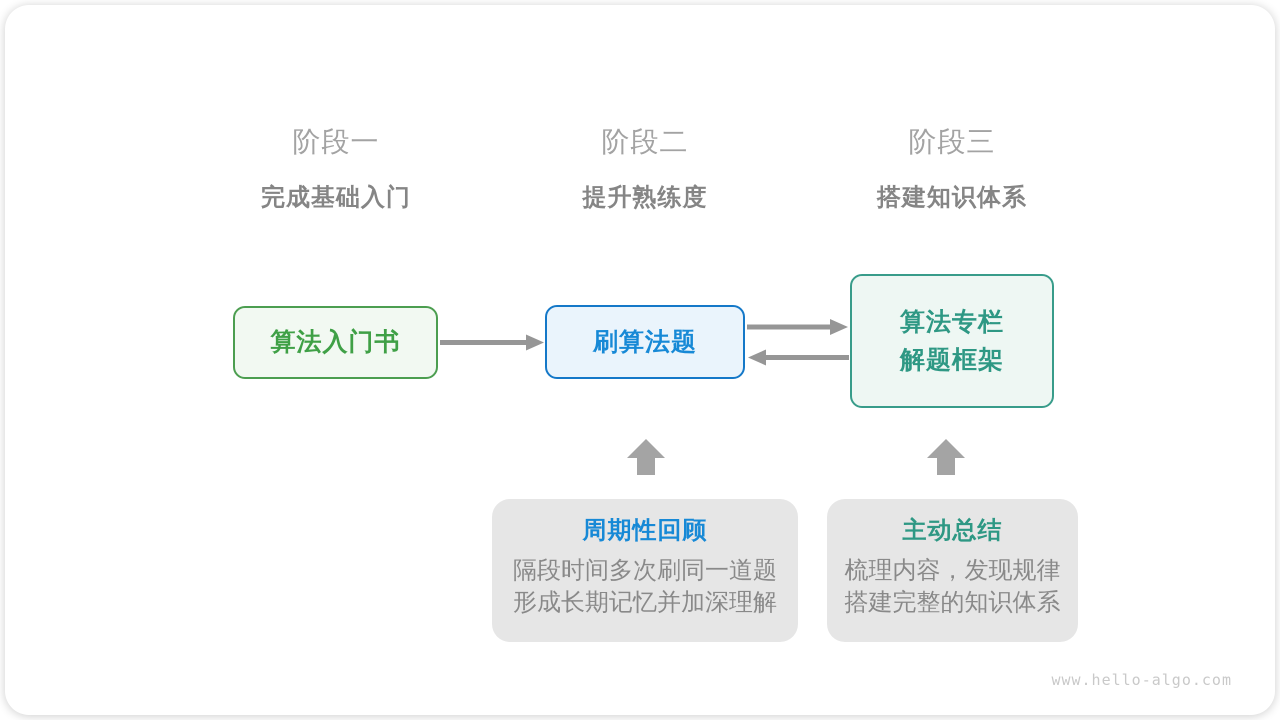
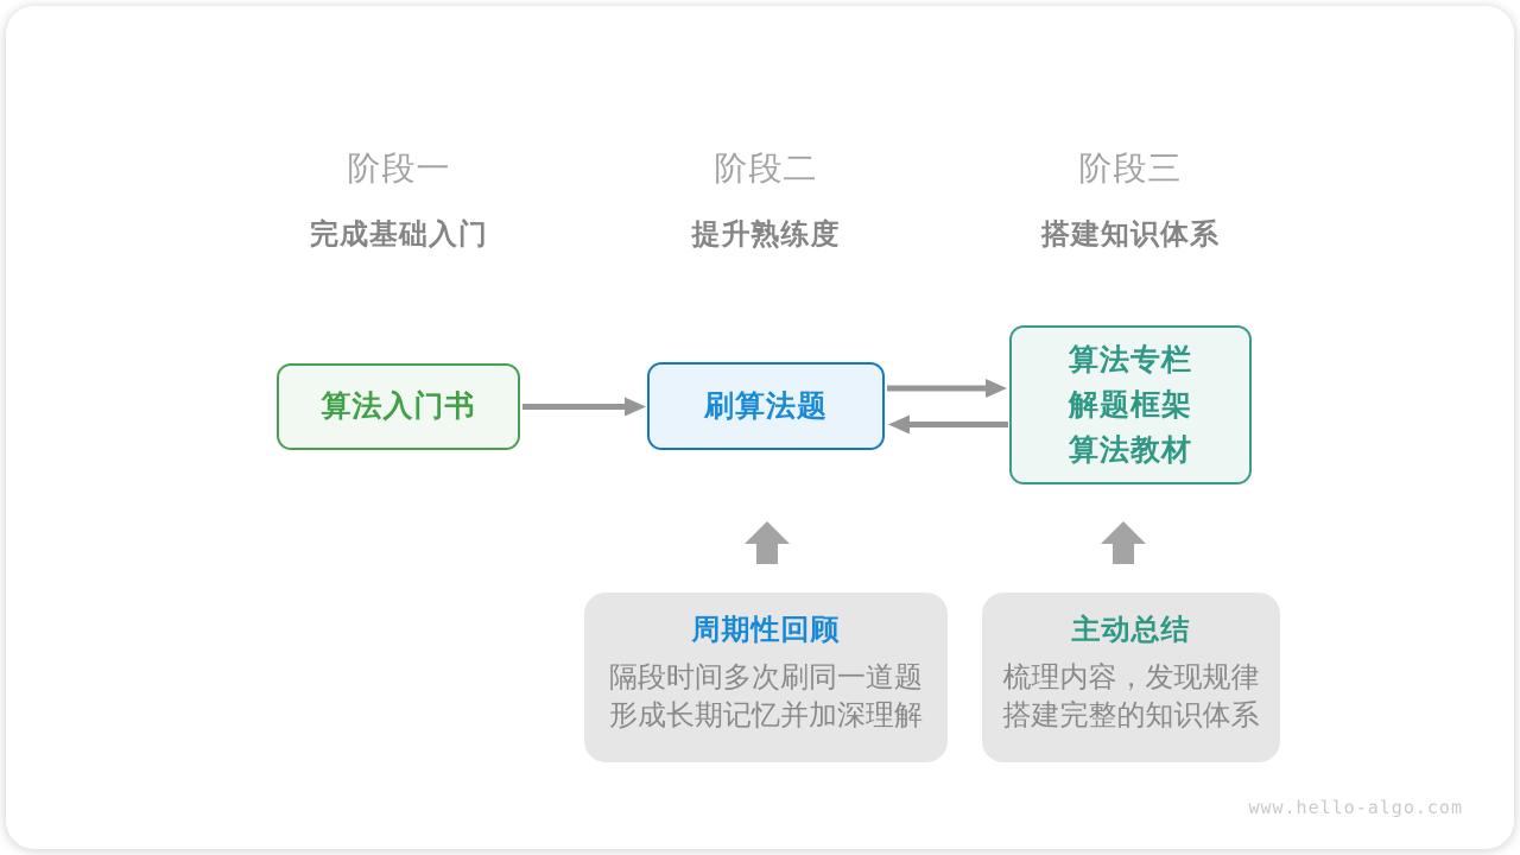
  阶段一
  完成基础入门
  阶段二
  提升熟练度
  阶段三
  搭建知识体系
  算法入门书
  刷算法题
  算法专栏
  解题框架
+ 算法教材
  周期性回顾
  隔段时间多次刷同一道题
  形成长期记忆并加深理解
  主动总结
  梳理内容，发现规律
  搭建完整的知识体系
  www.hello-algo.com
